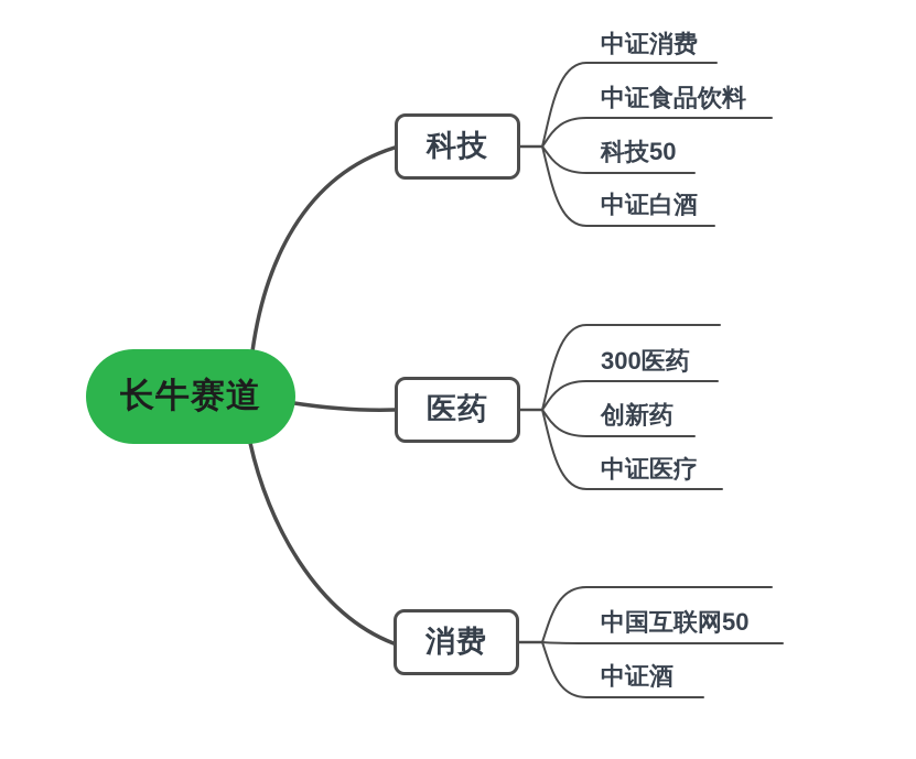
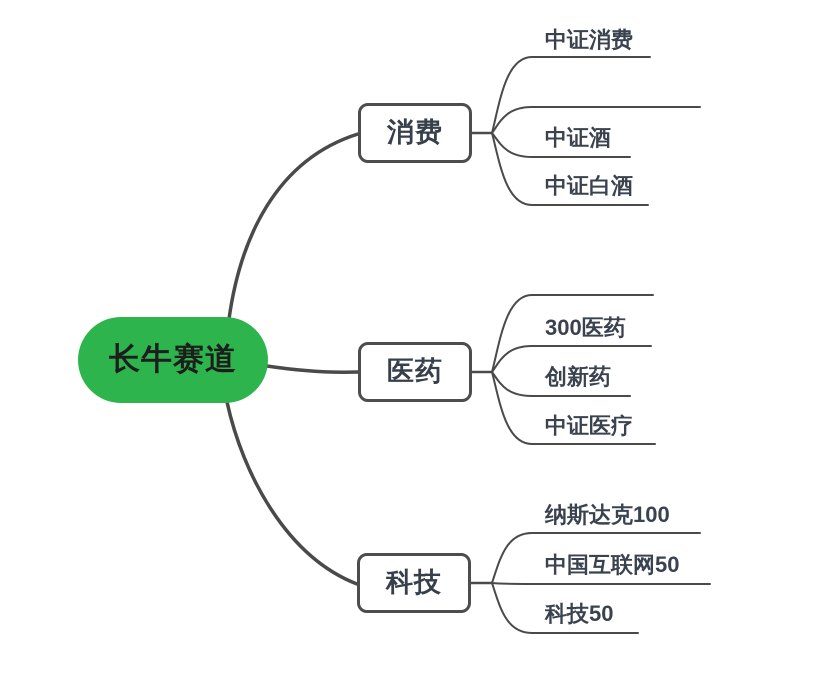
  长牛赛道
- 科技
+ 消费
  医药
- 消费
+ 科技
  中证消费
- 中证食品饮料
- 科技50
+ 中证酒
  中证白酒
  300医药
  创新药
  中证医疗
+ 纳斯达克100
  中国互联网50
- 中证酒
+ 科技50
